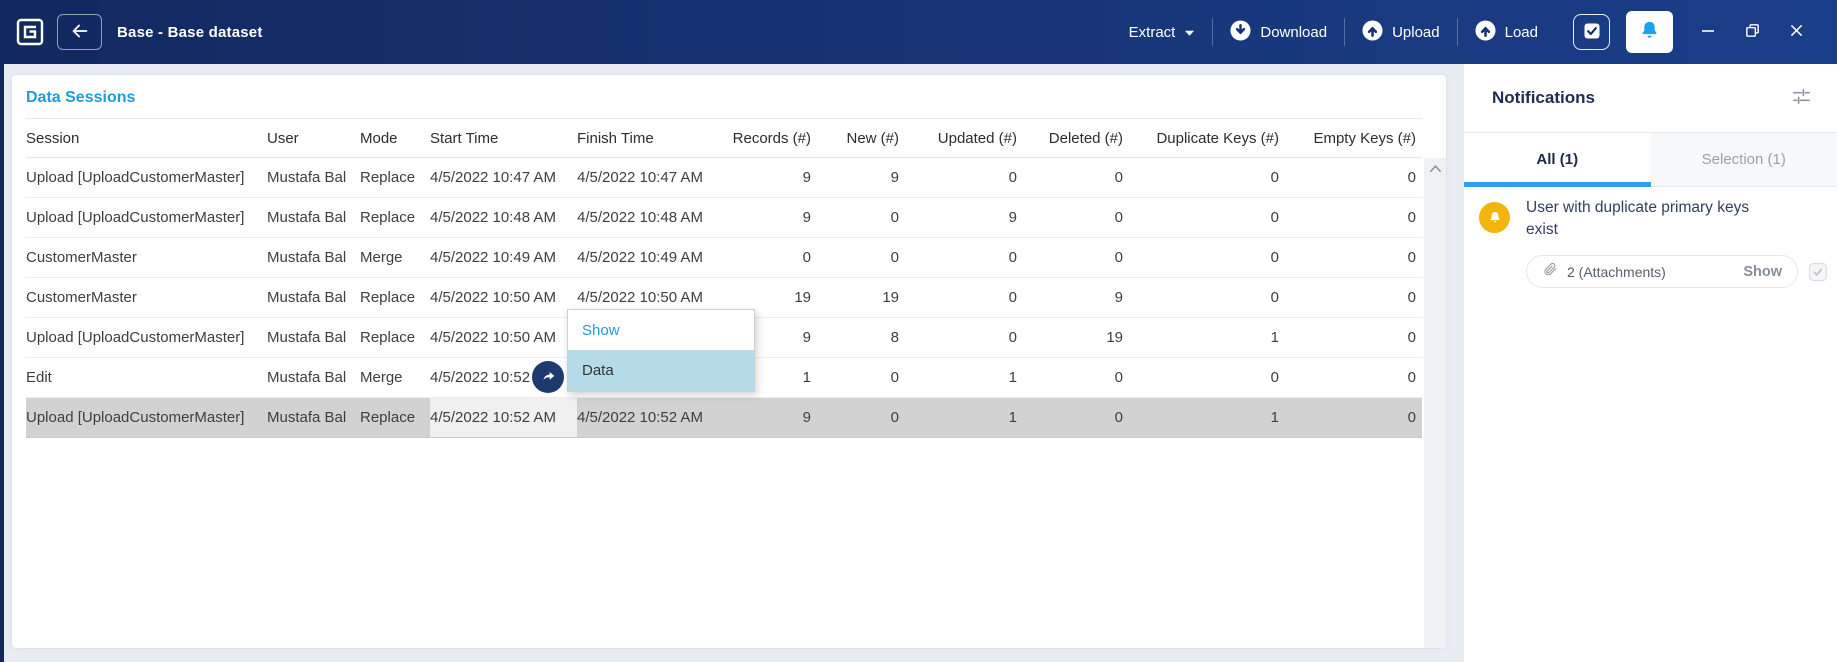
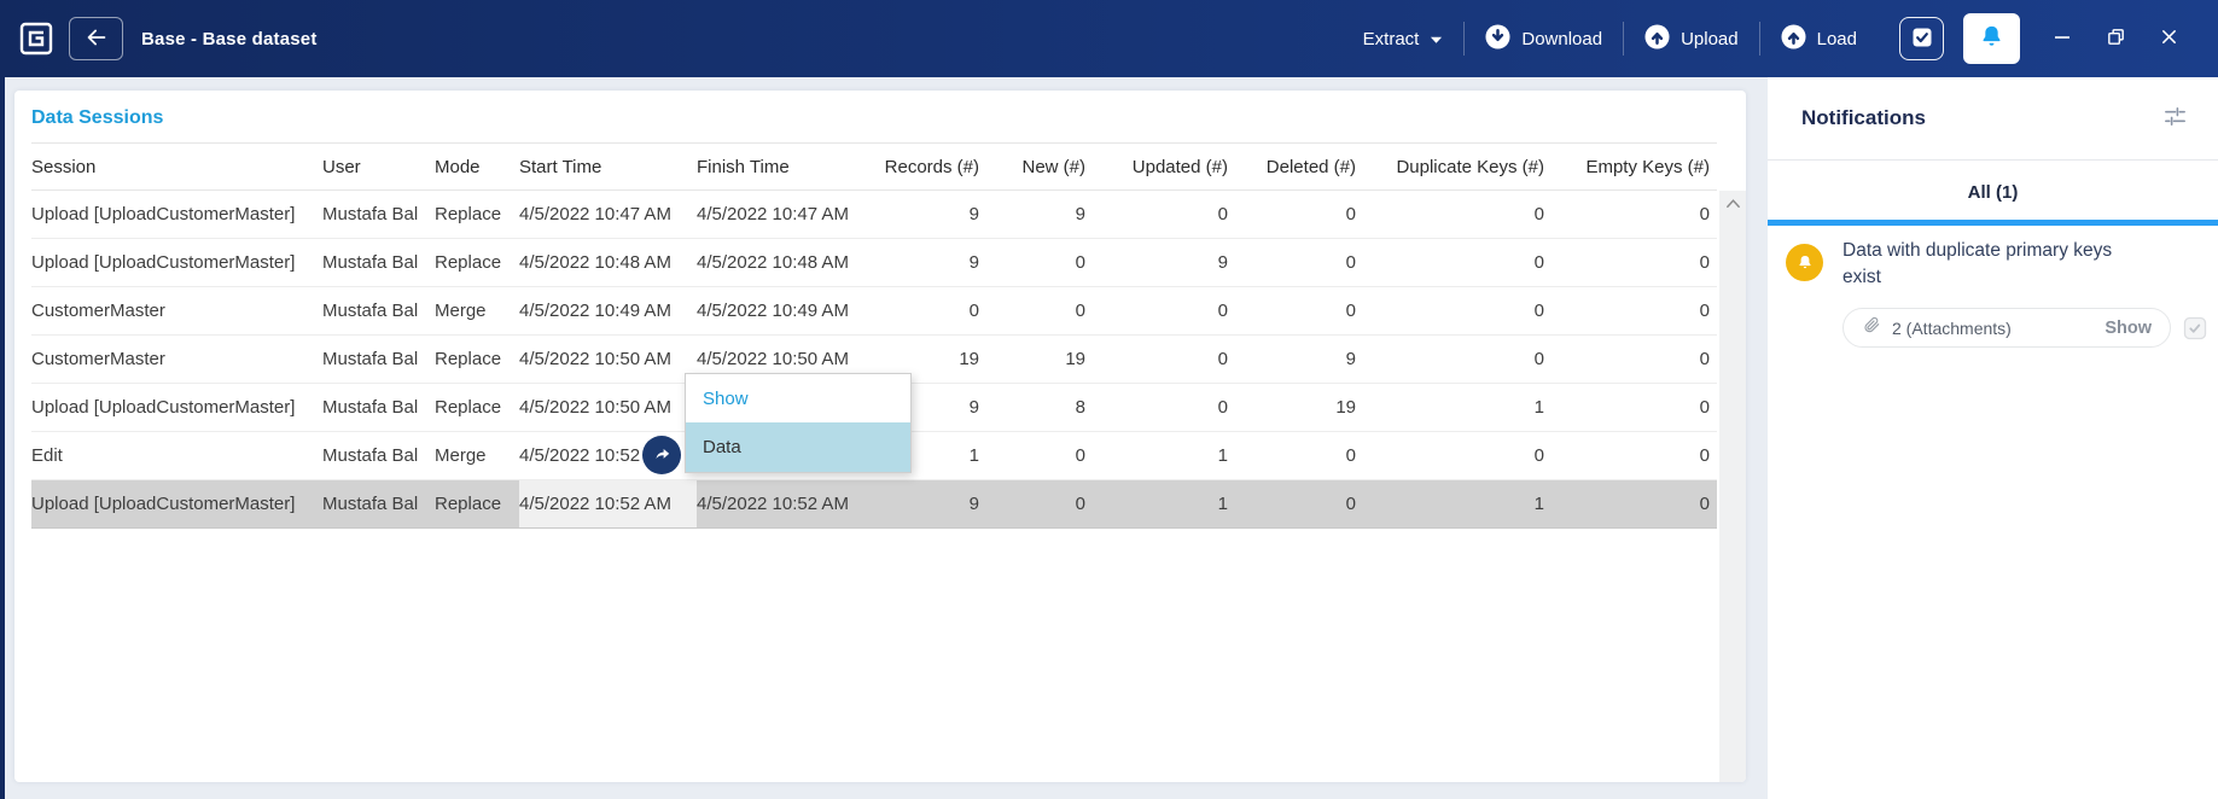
  Base - Base dataset
  Extract
  Download
  Upload
  Load
  Data Sessions
  Session
  User
  Mode
  Start Time
  Finish Time
  Records (#)
  New (#)
  Updated (#)
  Deleted (#)
  Duplicate Keys (#)
  Empty Keys (#)
  Upload [UploadCustomerMaster]
  Mustafa Bal
  Replace
  4/5/2022 10:47 AM
  4/5/2022 10:47 AM
  9
  9
  0
  0
  0
  0
  Upload [UploadCustomerMaster]
  Mustafa Bal
  Replace
  4/5/2022 10:48 AM
  4/5/2022 10:48 AM
  9
  0
  9
  0
  0
  0
  CustomerMaster
  Mustafa Bal
  Merge
  4/5/2022 10:49 AM
  4/5/2022 10:49 AM
  0
  0
  0
  0
  0
  0
  CustomerMaster
  Mustafa Bal
  Replace
  4/5/2022 10:50 AM
  4/5/2022 10:50 AM
  19
  19
  0
  9
  0
  0
  Upload [UploadCustomerMaster]
  Mustafa Bal
  Replace
  4/5/2022 10:50 AM
  9
  8
  0
  19
  1
  0
  Edit
  Mustafa Bal
  Merge
  4/5/2022 10:52
  1
  0
  1
  0
  0
  0
  Upload [UploadCustomerMaster]
  Mustafa Bal
  Replace
  4/5/2022 10:52 AM
  4/5/2022 10:52 AM
  9
  0
  1
  0
  1
  0
  Show
  Data
  Notifications
  All (1)
- Selection (1)
- User with duplicate primary keys exist
+ Data with duplicate primary keys exist
  2 (Attachments)
  Show
